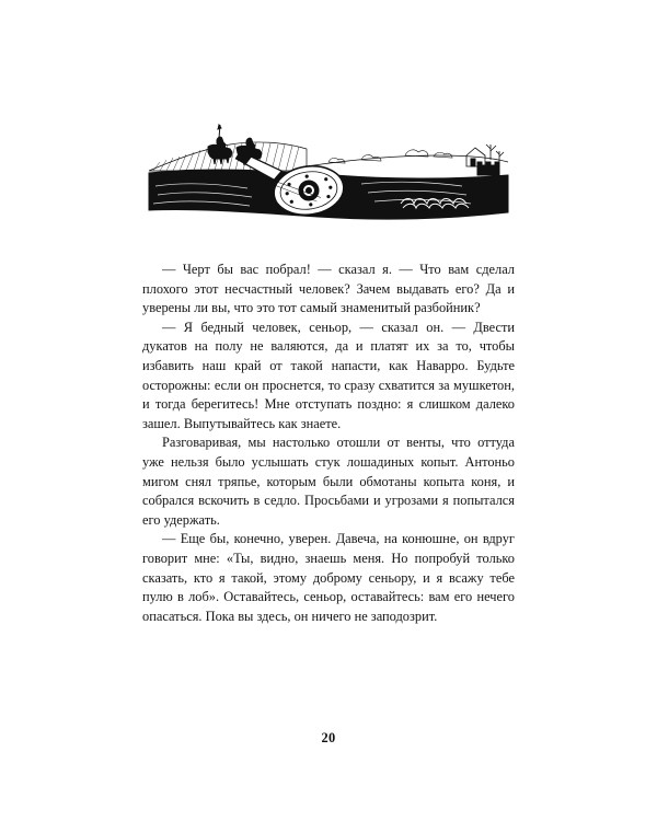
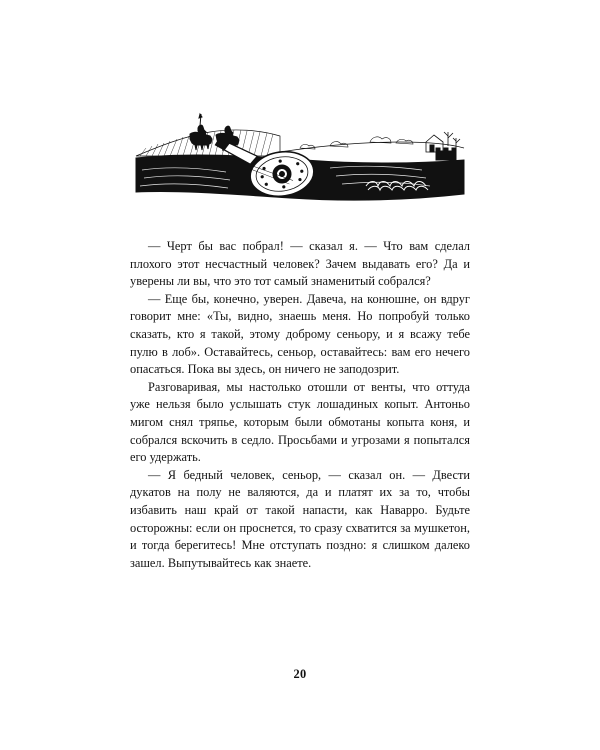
- — Черт бы вас побрал! — сказал я. — Что вам сделал плохого этот несчастный человек? Зачем выдавать его? Да и уверены ли вы, что это тот самый знаменитый разбойник?
+ — Черт бы вас побрал! — сказал я. — Что вам сделал плохого этот несчастный человек? Зачем выдавать его? Да и уверены ли вы, что это тот самый знаменитый собрался?
- — Я бедный человек, сеньор, — сказал он. — Двести дукатов на полу не валяются, да и платят их за то, чтобы избавить наш край от такой напасти, как Наварро. Будьте осторожны: если он проснется, то сразу схватится за мушкетон, и тогда берегитесь! Мне отступать поздно: я слишком далеко зашел. Выпутывайтесь как знаете.
+ — Еще бы, конечно, уверен. Давеча, на конюшне, он вдруг говорит мне: «Ты, видно, знаешь меня. Но попробуй только сказать, кто я такой, этому доброму сеньору, и я всажу тебе пулю в лоб». Оставайтесь, сеньор, оставайтесь: вам его нечего опасаться. Пока вы здесь, он ничего не заподозрит.
  Разговаривая, мы настолько отошли от венты, что оттуда уже нельзя было услышать стук лошадиных копыт. Антоньо мигом снял тряпье, которым были обмотаны копыта коня, и собрался вскочить в седло. Просьбами и угрозами я попытался его удержать.
- — Еще бы, конечно, уверен. Давеча, на конюшне, он вдруг говорит мне: «Ты, видно, знаешь меня. Но попробуй только сказать, кто я такой, этому доброму сеньору, и я всажу тебе пулю в лоб». Оставайтесь, сеньор, оставайтесь: вам его нечего опасаться. Пока вы здесь, он ничего не заподозрит.
+ — Я бедный человек, сеньор, — сказал он. — Двести дукатов на полу не валяются, да и платят их за то, чтобы избавить наш край от такой напасти, как Наварро. Будьте осторожны: если он проснется, то сразу схватится за мушкетон, и тогда берегитесь! Мне отступать поздно: я слишком далеко зашел. Выпутывайтесь как знаете.
  20
